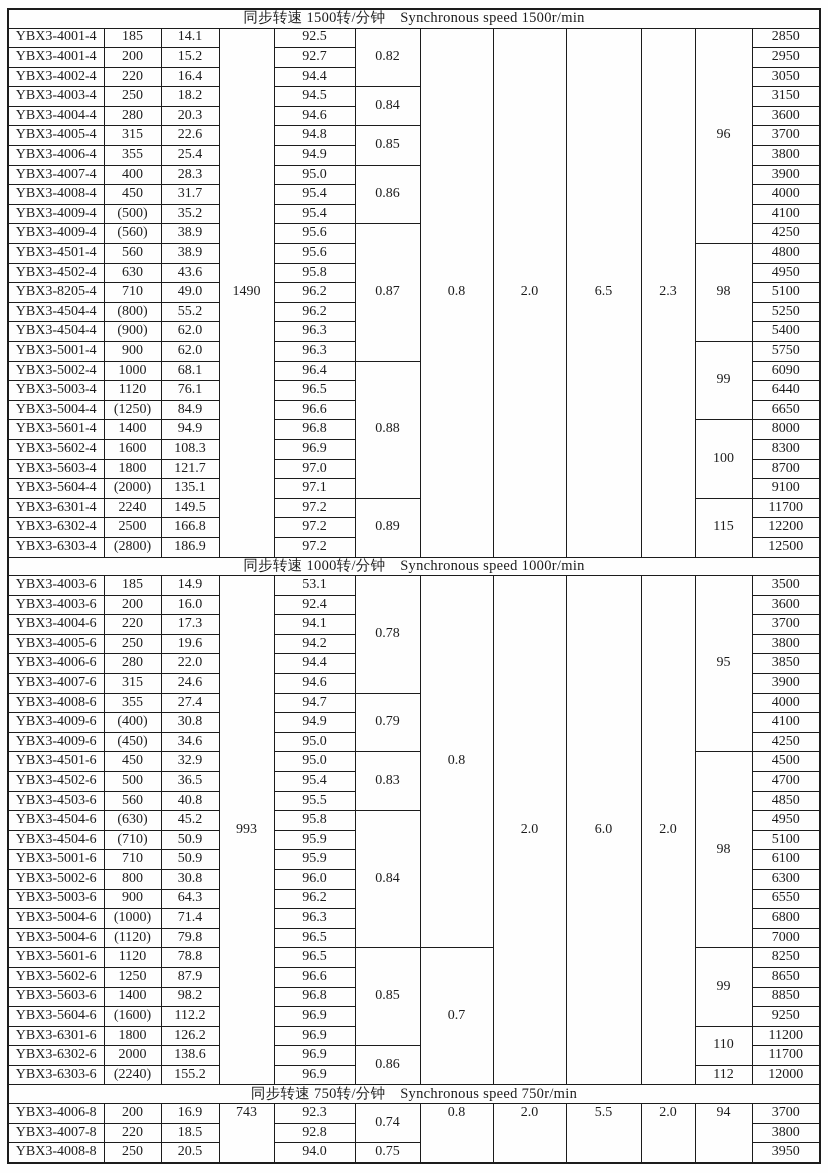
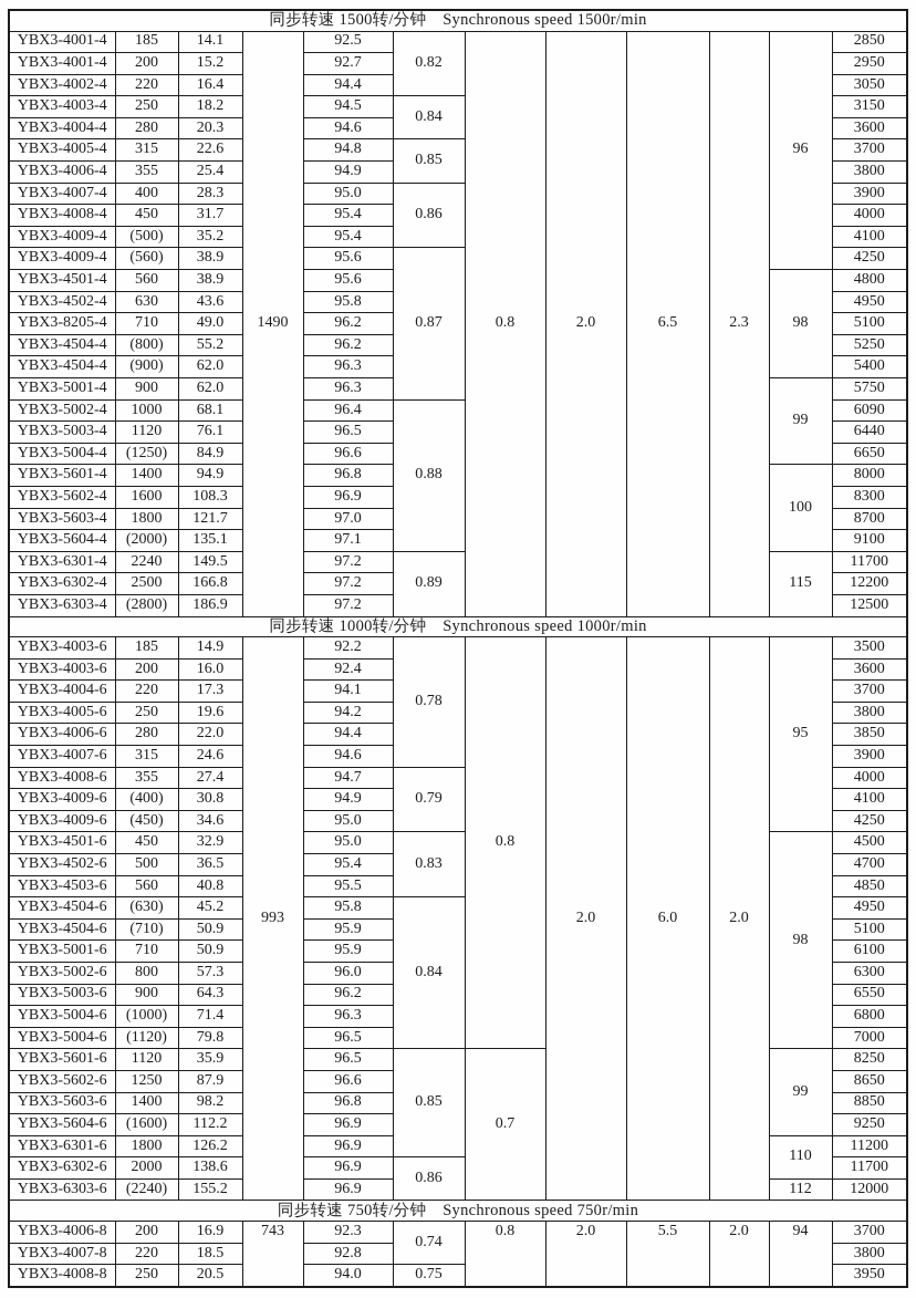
  同步转速 1500转/分钟 Synchronous speed 1500r/min
  YBX3-4001-4	185	14.1	1490	92.5	0.82	0.8	2.0	6.5	2.3	96	2850
  YBX3-4001-4	200	15.2	92.7	2950
  YBX3-4002-4	220	16.4	94.4	3050
  YBX3-4003-4	250	18.2	94.5	0.84	3150
  YBX3-4004-4	280	20.3	94.6	3600
  YBX3-4005-4	315	22.6	94.8	0.85	3700
  YBX3-4006-4	355	25.4	94.9	3800
  YBX3-4007-4	400	28.3	95.0	0.86	3900
  YBX3-4008-4	450	31.7	95.4	4000
  YBX3-4009-4	(500)	35.2	95.4	4100
  YBX3-4009-4	(560)	38.9	95.6	0.87	4250
  YBX3-4501-4	560	38.9	95.6	98	4800
  YBX3-4502-4	630	43.6	95.8	4950
  YBX3-8205-4	710	49.0	96.2	5100
  YBX3-4504-4	(800)	55.2	96.2	5250
  YBX3-4504-4	(900)	62.0	96.3	5400
  YBX3-5001-4	900	62.0	96.3	99	5750
  YBX3-5002-4	1000	68.1	96.4	0.88	6090
  YBX3-5003-4	1120	76.1	96.5	6440
  YBX3-5004-4	(1250)	84.9	96.6	6650
  YBX3-5601-4	1400	94.9	96.8	100	8000
  YBX3-5602-4	1600	108.3	96.9	8300
  YBX3-5603-4	1800	121.7	97.0	8700
  YBX3-5604-4	(2000)	135.1	97.1	9100
  YBX3-6301-4	2240	149.5	97.2	0.89	115	11700
  YBX3-6302-4	2500	166.8	97.2	12200
  YBX3-6303-4	(2800)	186.9	97.2	12500
  同步转速 1000转/分钟 Synchronous speed 1000r/min
- YBX3-4003-6	185	14.9	993	53.1	0.78	0.8	2.0	6.0	2.0	95	3500
+ YBX3-4003-6	185	14.9	993	92.2	0.78	0.8	2.0	6.0	2.0	95	3500
  YBX3-4003-6	200	16.0	92.4	3600
  YBX3-4004-6	220	17.3	94.1	3700
  YBX3-4005-6	250	19.6	94.2	3800
  YBX3-4006-6	280	22.0	94.4	3850
  YBX3-4007-6	315	24.6	94.6	3900
  YBX3-4008-6	355	27.4	94.7	0.79	4000
  YBX3-4009-6	(400)	30.8	94.9	4100
  YBX3-4009-6	(450)	34.6	95.0	4250
  YBX3-4501-6	450	32.9	95.0	0.83	98	4500
  YBX3-4502-6	500	36.5	95.4	4700
  YBX3-4503-6	560	40.8	95.5	4850
  YBX3-4504-6	(630)	45.2	95.8	0.84	4950
  YBX3-4504-6	(710)	50.9	95.9	5100
  YBX3-5001-6	710	50.9	95.9	6100
- YBX3-5002-6	800	30.8	96.0	6300
+ YBX3-5002-6	800	57.3	96.0	6300
  YBX3-5003-6	900	64.3	96.2	6550
  YBX3-5004-6	(1000)	71.4	96.3	6800
  YBX3-5004-6	(1120)	79.8	96.5	7000
- YBX3-5601-6	1120	78.8	96.5	0.85	0.7	99	8250
+ YBX3-5601-6	1120	35.9	96.5	0.85	0.7	99	8250
  YBX3-5602-6	1250	87.9	96.6	8650
  YBX3-5603-6	1400	98.2	96.8	8850
  YBX3-5604-6	(1600)	112.2	96.9	9250
  YBX3-6301-6	1800	126.2	96.9	110	11200
  YBX3-6302-6	2000	138.6	96.9	0.86	11700
  YBX3-6303-6	(2240)	155.2	96.9	112	12000
  同步转速 750转/分钟 Synchronous speed 750r/min
  YBX3-4006-8	200	16.9	743	92.3	0.74	0.8	2.0	5.5	2.0	94	3700
  YBX3-4007-8	220	18.5	92.8	3800
  YBX3-4008-8	250	20.5	94.0	0.75	3950
